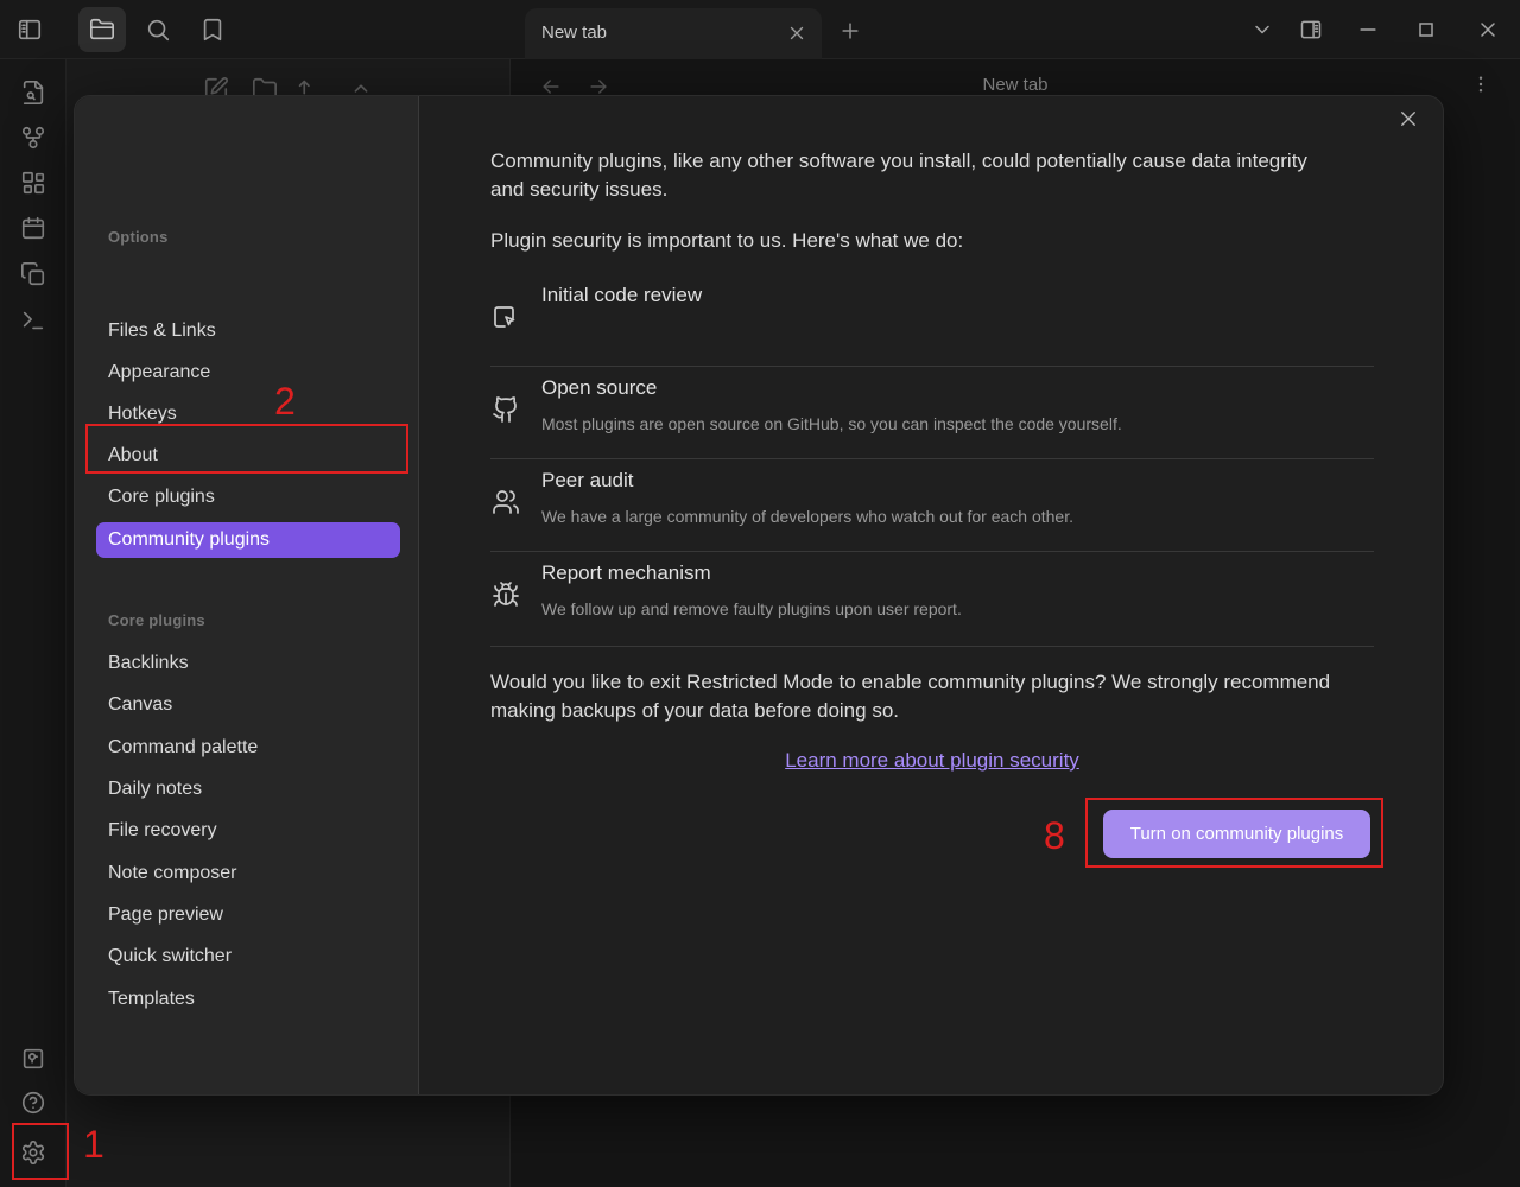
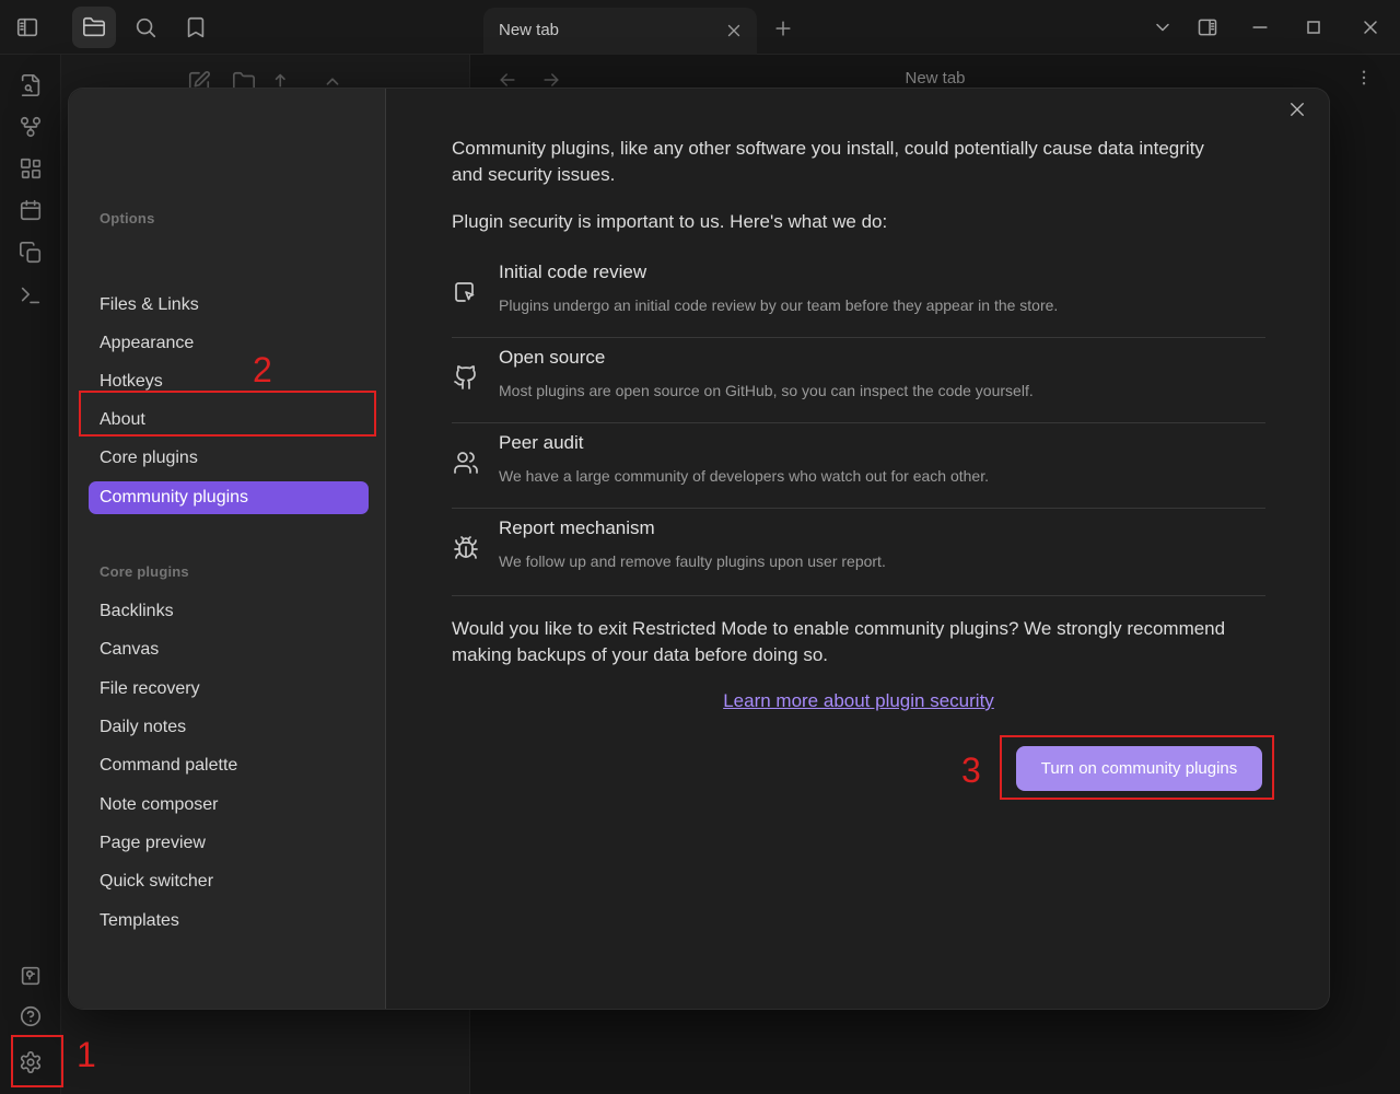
  New tab
  New tab
  Options
  Files & Links
  Appearance
  Hotkeys
  About
  Core plugins
  Community plugins
  Core plugins
  Backlinks
  Canvas
- Command palette
+ File recovery
  Daily notes
- File recovery
+ Command palette
  Note composer
  Page preview
  Quick switcher
  Templates
  Community plugins, like any other software you install, could potentially cause data integrity and security issues.
  Plugin security is important to us. Here's what we do:
  Initial code review
+ Plugins undergo an initial code review by our team before they appear in the store.
  Open source
  Most plugins are open source on GitHub, so you can inspect the code yourself.
  Peer audit
  We have a large community of developers who watch out for each other.
  Report mechanism
  We follow up and remove faulty plugins upon user report.
  Would you like to exit Restricted Mode to enable community plugins? We strongly recommend making backups of your data before doing so.
  Learn more about plugin security
  Turn on community plugins
  1
  2
- 8
+ 3
